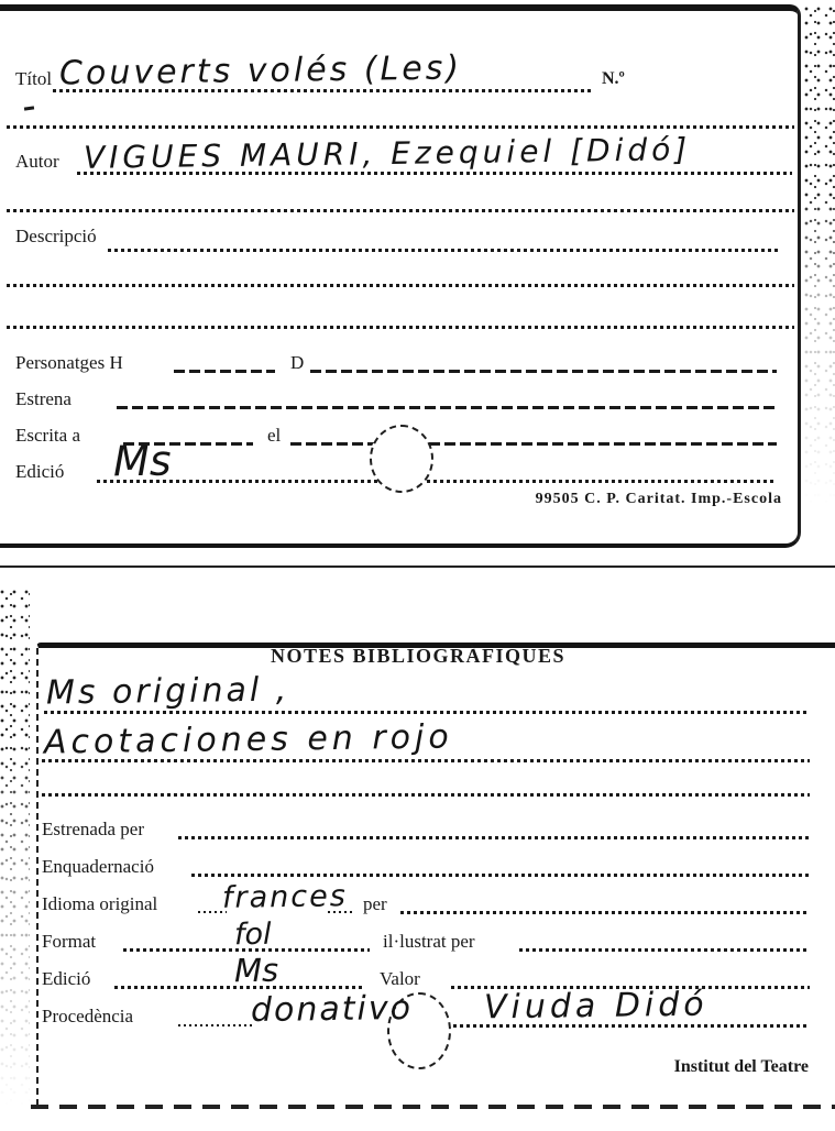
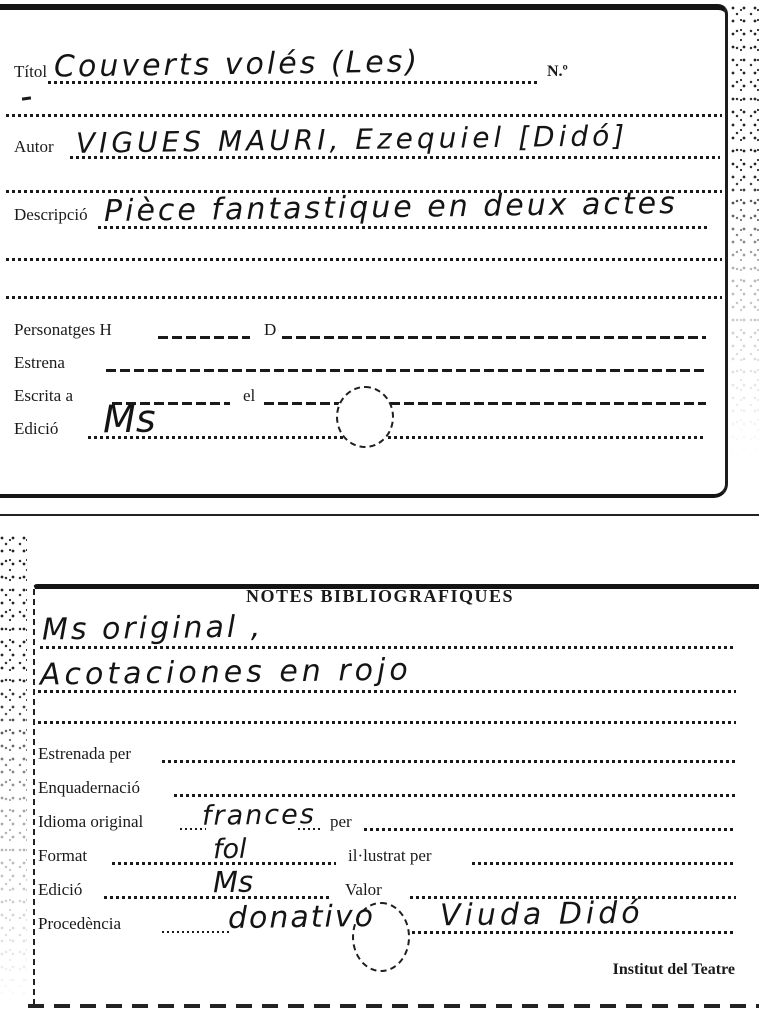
  Títol
  Couverts volés (Les)
  N.º
  Autor
  VIGUES MAURI, Ezequiel [Didó]
  Descripció
+ Pièce fantastique en deux actes
  Personatges H
  D
  Estrena
  Escrita a
  el
  Edició
  Ms
- 99505 C. P. Caritat. Imp.-Escola
  NOTES BIBLIOGRÀFIQUES
  Ms original ,
  Acotaciones en rojo
  Estrenada per
  Enquadernació
  Idioma original
  frances
  per
  Format
  fol
  il·lustrat per
  Edició
  Ms
  Valor
  Procedència
  donativo
  Viuda Didó
  Institut del Teatre
